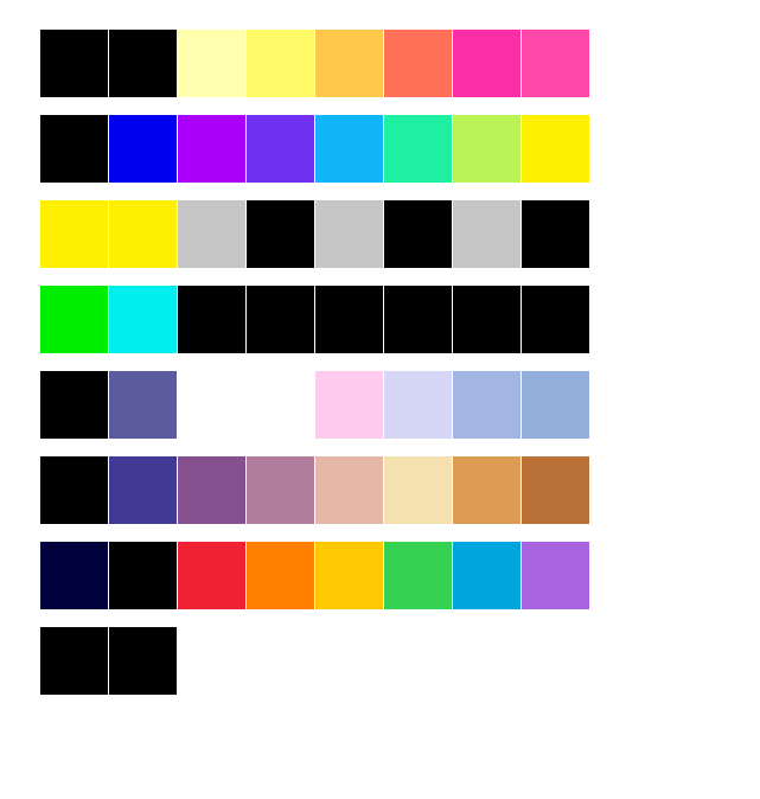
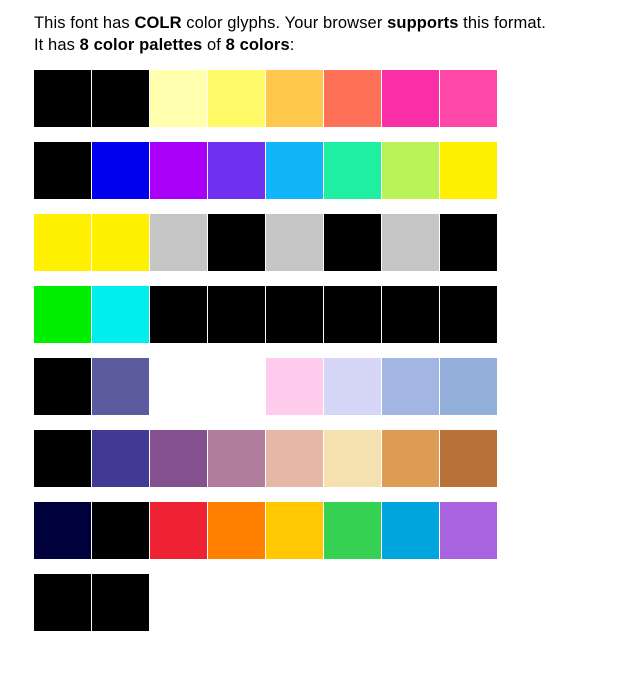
+ This font has COLR color glyphs. Your browser supports this format.
+ It has 8 color palettes of 8 colors:
